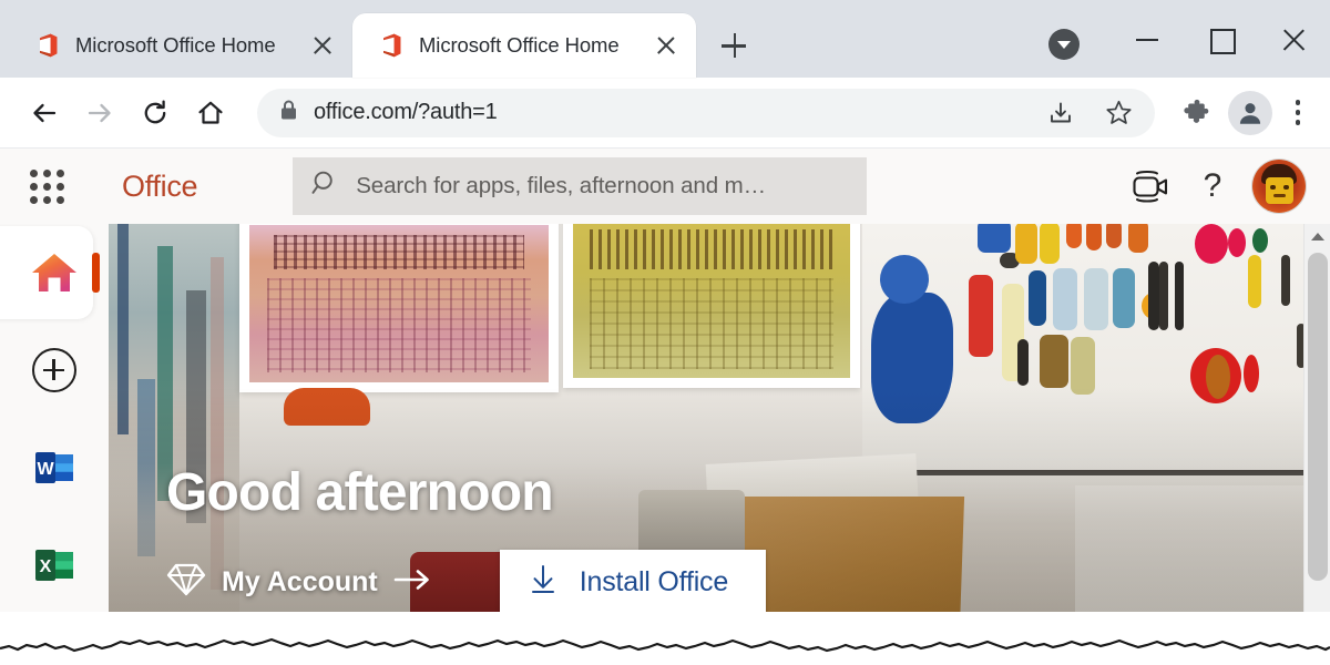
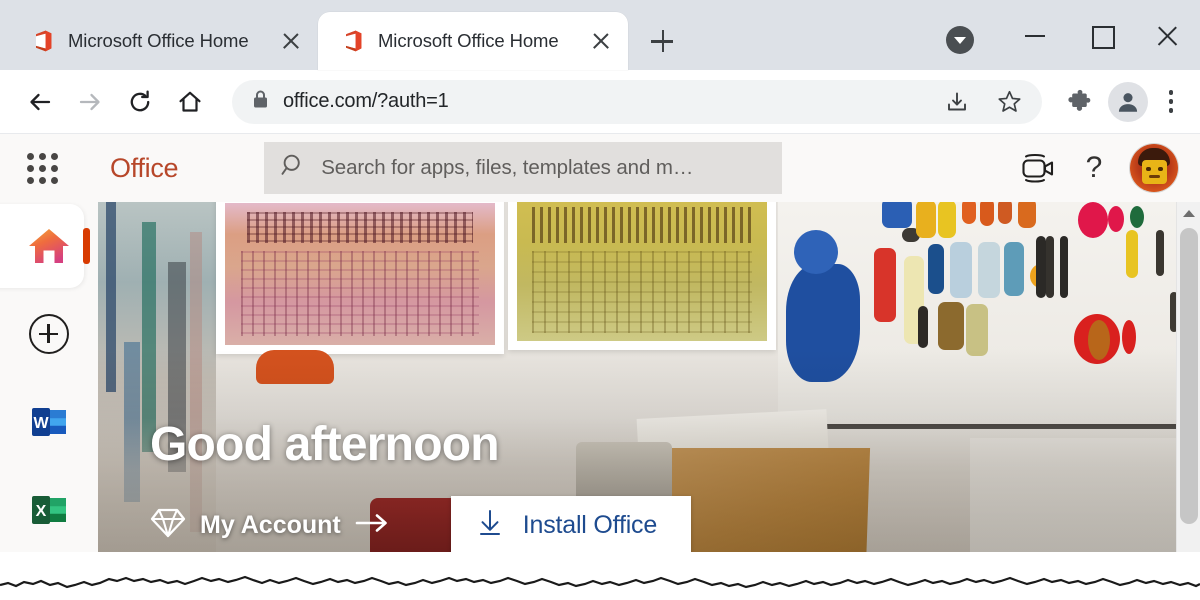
  Microsoft Office Home
  Microsoft Office Home
  office.com/?auth=1
  Office
- Search for apps, files, afternoon and m…
+ Search for apps, files, templates and m…
  ?
  W
  X
  Good afternoon
  My Account
  Install Office
